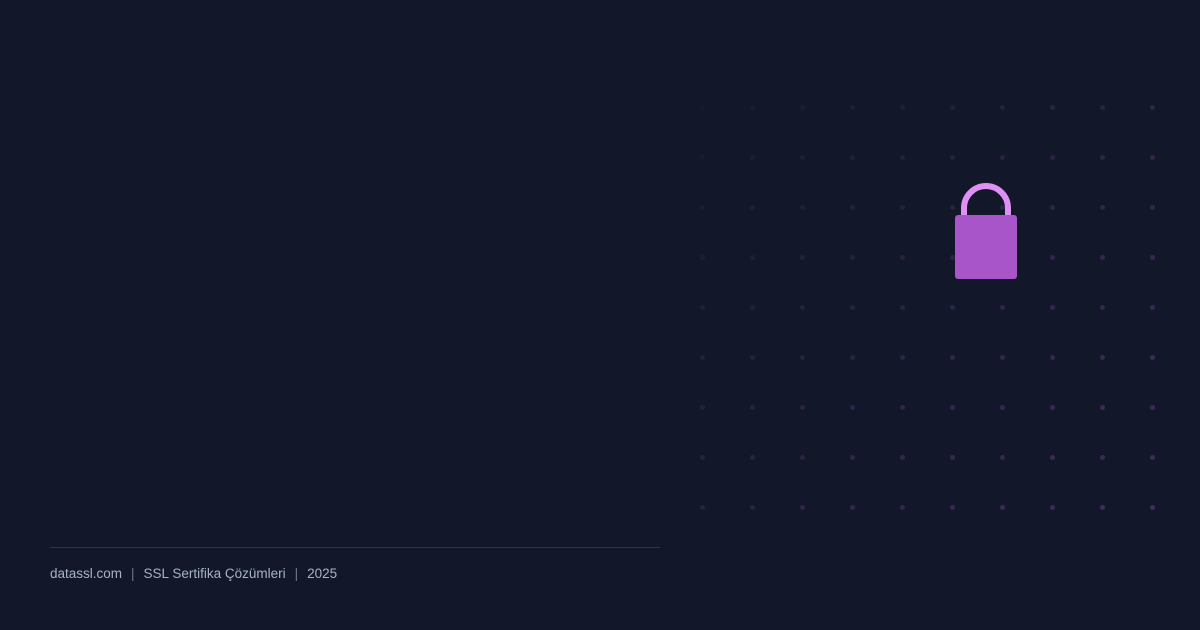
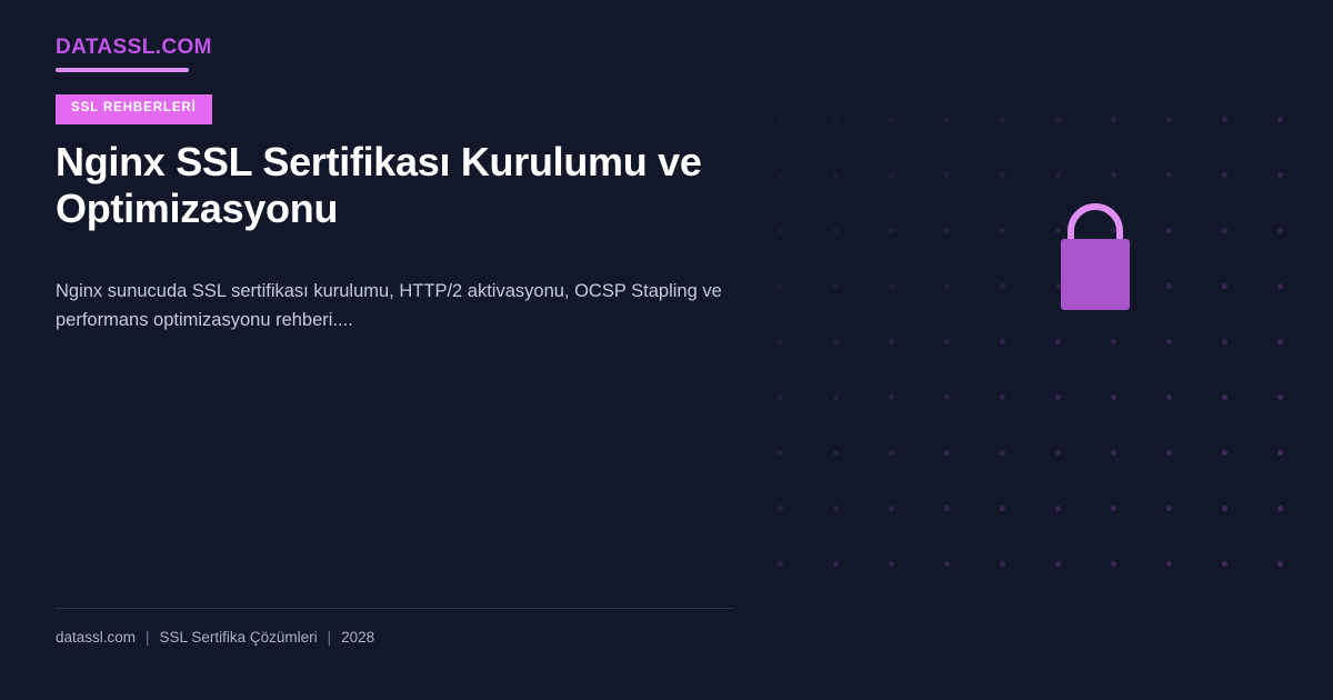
+ DATASSL.COM
+ SSL REHBERLERİ
+ Nginx SSL Sertifikası Kurulumu ve Optimizasyonu
+ Nginx sunucuda SSL sertifikası kurulumu, HTTP/2 aktivasyonu, OCSP Stapling ve performans optimizasyonu rehberi....
  datassl.com
  |
  SSL Sertifika Çözümleri
  |
- 2025
+ 2028
